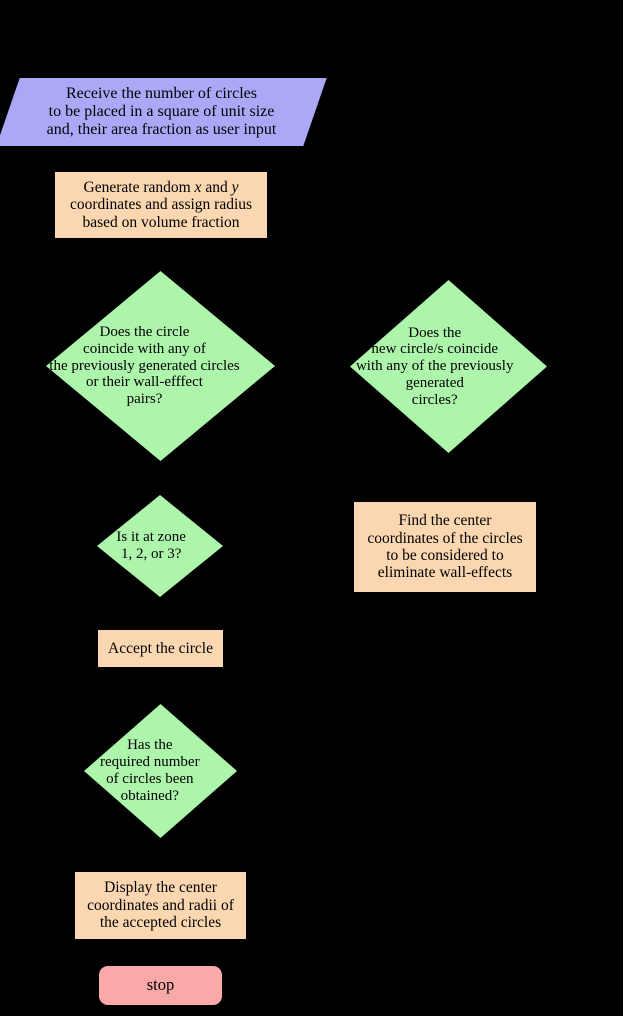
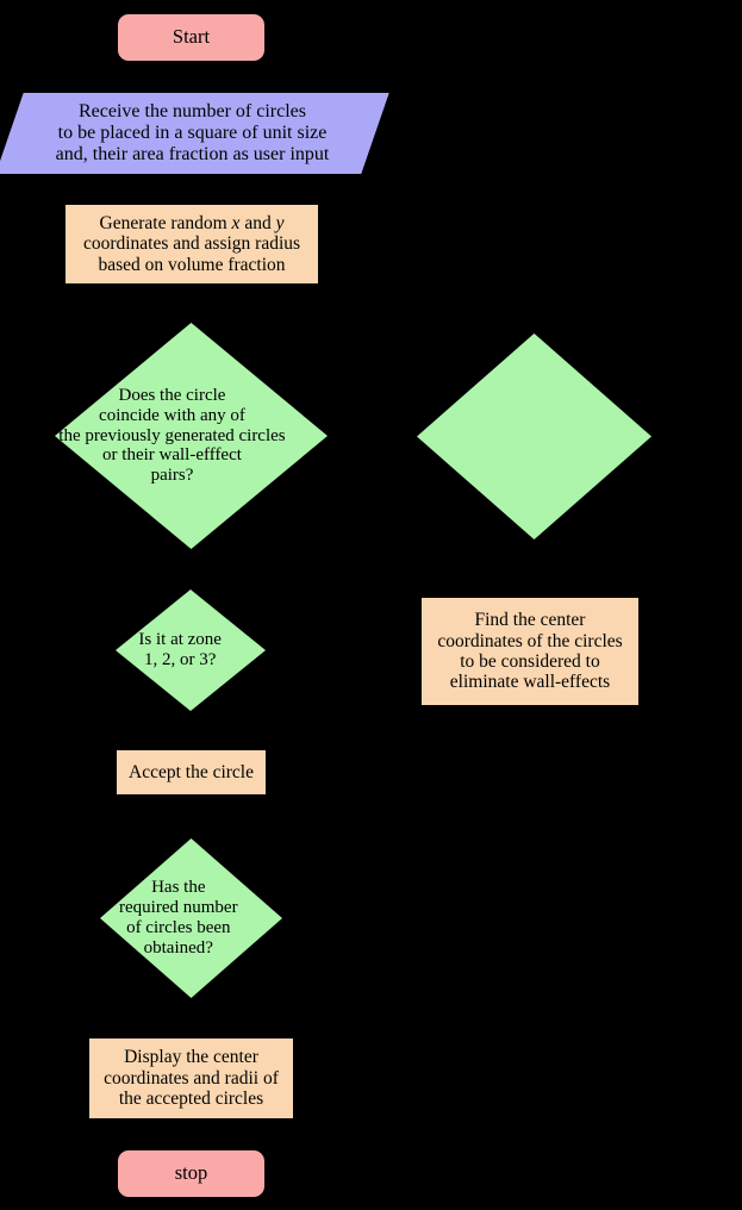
+ Start
  Receive the number of circles
  to be placed in a square of unit size
  and, their area fraction as user input
  Generate random x and y
  coordinates and assign radius
  based on volume fraction
  Does the circle
  coincide with any of
  the previously generated circles
  or their wall-efffect
  pairs?
- Does the
- new circle/s coincide
- with any of the previously
- generated
- circles?
  Is it at zone
  1, 2, or 3?
  Find the center
  coordinates of the circles
  to be considered to
  eliminate wall-effects
  Accept the circle
  Has the
  required number
  of circles been
  obtained?
  Display the center
  coordinates and radii of
  the accepted circles
  stop
